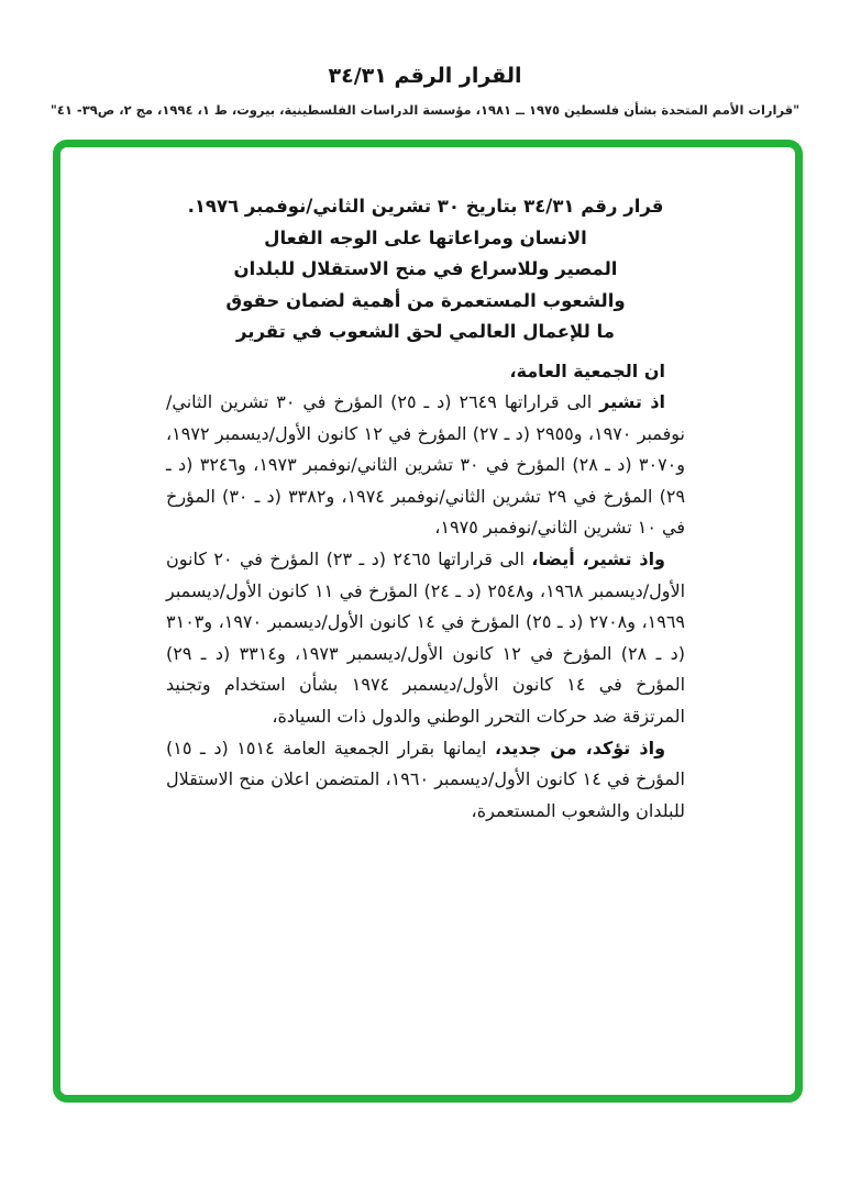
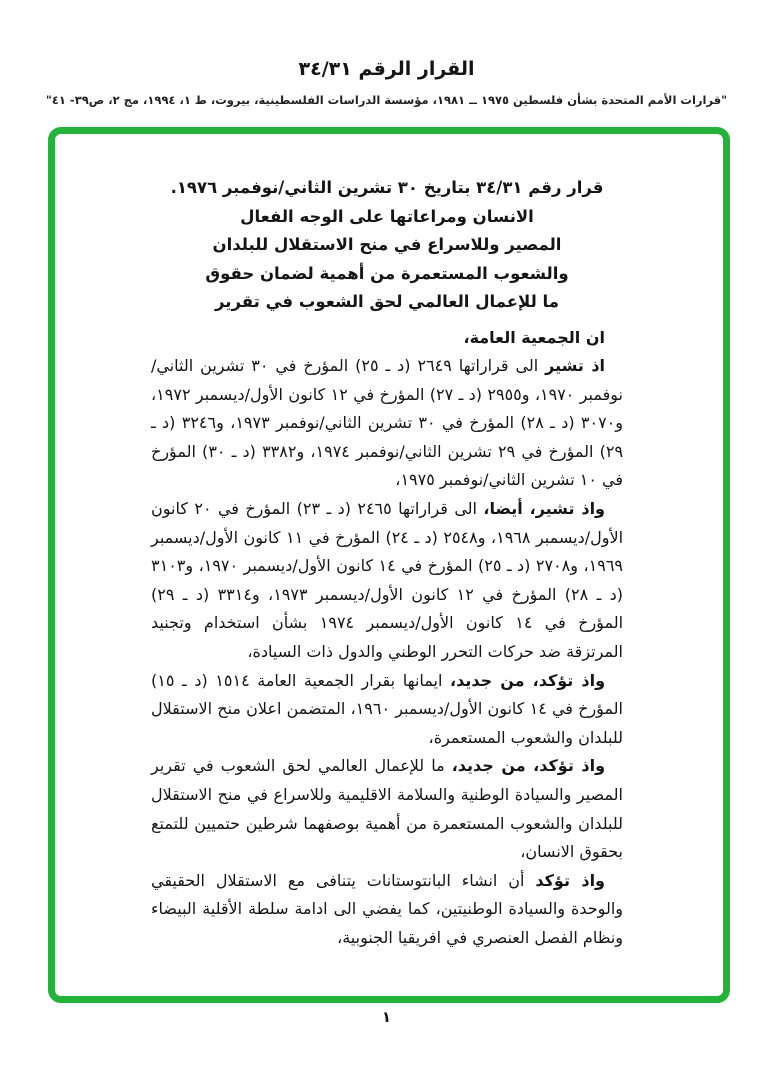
  القرار الرقم ٣٤/٣١
  "قرارات الأمم المتحدة بشأن فلسطين ١٩٧٥ ــ ١٩٨١، مؤسسة الدراسات الفلسطينية، بيروت، ط ١، ١٩٩٤، مج ٢، ص٣٩- ٤١"
  قرار رقم ٣٤/٣١ بتاريخ ٣٠ تشرين الثاني/نوفمبر ١٩٧٦.
  الانسان ومراعاتها على الوجه الفعال
  المصير وللاسراع في منح الاستقلال للبلدان
  والشعوب المستعمرة من أهمية لضمان حقوق
  ما للإعمال العالمي لحق الشعوب في تقرير
  ان الجمعية العامة،
  اذ تشير الى قراراتها ٢٦٤٩ (د ـ ٢٥) المؤرخ في ٣٠ تشرين الثاني/نوفمبر ١٩٧٠، و٢٩٥٥ (د ـ ٢٧) المؤرخ في ١٢ كانون الأول/ديسمبر ١٩٧٢، و٣٠٧٠ (د ـ ٢٨) المؤرخ في ٣٠ تشرين الثاني/نوفمبر ١٩٧٣، و٣٢٤٦ (د ـ ٢٩) المؤرخ في ٢٩ تشرين الثاني/نوفمبر ١٩٧٤، و٣٣٨٢ (د ـ ٣٠) المؤرخ في ١٠ تشرين الثاني/نوفمبر ١٩٧٥،
  واذ تشير، أيضا، الى قراراتها ٢٤٦٥ (د ـ ٢٣) المؤرخ في ٢٠ كانون الأول/ديسمبر ١٩٦٨، و٢٥٤٨ (د ـ ٢٤) المؤرخ في ١١ كانون الأول/ديسمبر ١٩٦٩، و٢٧٠٨ (د ـ ٢٥) المؤرخ في ١٤ كانون الأول/ديسمبر ١٩٧٠، و٣١٠٣ (د ـ ٢٨) المؤرخ في ١٢ كانون الأول/ديسمبر ١٩٧٣، و٣٣١٤ (د ـ ٢٩) المؤرخ في ١٤ كانون الأول/ديسمبر ١٩٧٤ بشأن استخدام وتجنيد المرتزقة ضد حركات التحرر الوطني والدول ذات السيادة،
  واذ تؤكد، من جديد، ايمانها بقرار الجمعية العامة ١٥١٤ (د ـ ١٥) المؤرخ في ١٤ كانون الأول/ديسمبر ١٩٦٠، المتضمن اعلان منح الاستقلال للبلدان والشعوب المستعمرة،
+ واذ تؤكد، من جديد، ما للإعمال العالمي لحق الشعوب في تقرير المصير والسيادة الوطنية والسلامة الاقليمية وللاسراع في منح الاستقلال للبلدان والشعوب المستعمرة من أهمية بوصفهما شرطين حتميين للتمتع بحقوق الانسان،
+ واذ تؤكد أن انشاء البانتوستانات يتنافى مع الاستقلال الحقيقي والوحدة والسيادة الوطنيتين، كما يفضي الى ادامة سلطة الأقلية البيضاء ونظام الفصل العنصري في افريقيا الجنوبية،
+ ١
